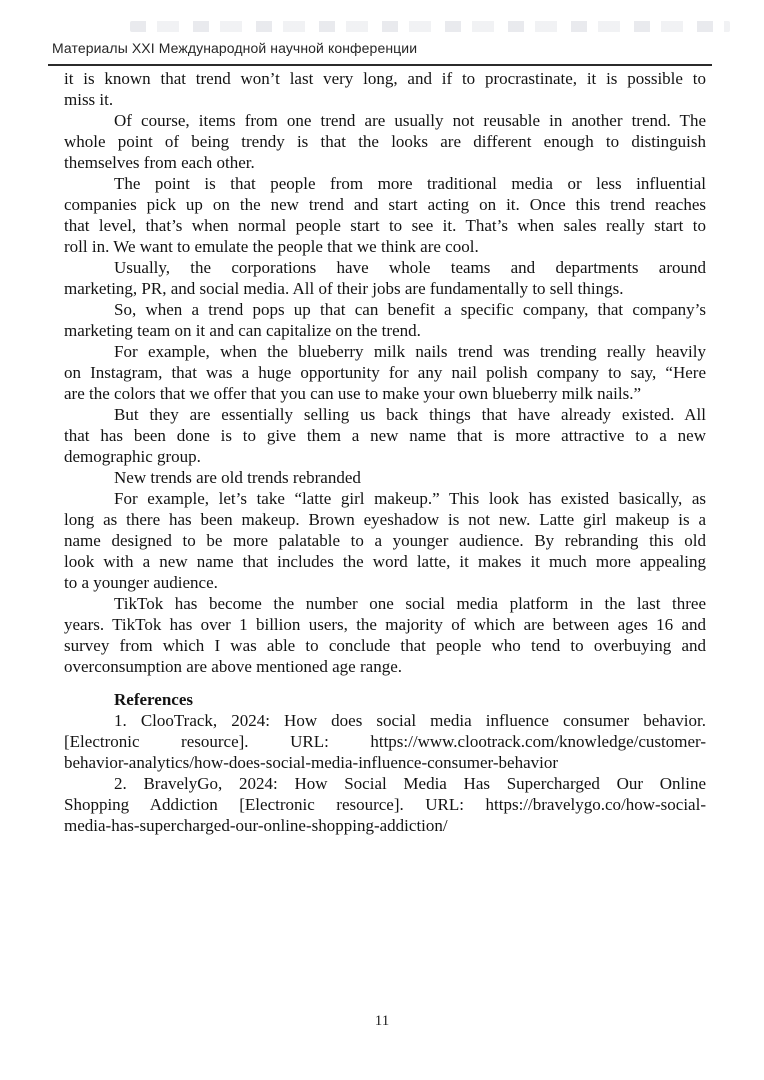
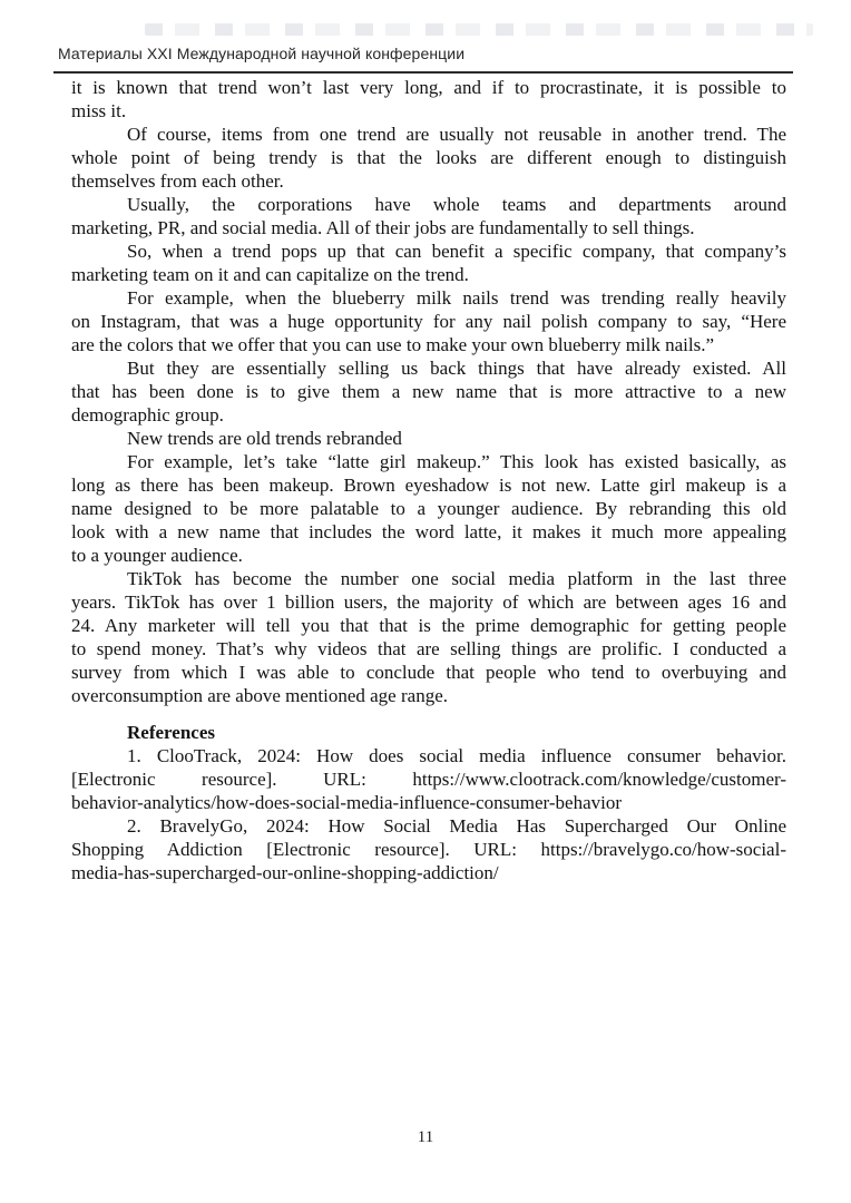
  Материалы XXI Международной научной конференции
  it is known that trend won’t last very long, and if to procrastinate, it is possible to
  miss it.
  Of course, items from one trend are usually not reusable in another trend. The
  whole point of being trendy is that the looks are different enough to distinguish
  themselves from each other.
- The point is that people from more traditional media or less influential
- companies pick up on the new trend and start acting on it. Once this trend reaches
- that level, that’s when normal people start to see it. That’s when sales really start to
- roll in. We want to emulate the people that we think are cool.
  Usually, the corporations have whole teams and departments around
  marketing, PR, and social media. All of their jobs are fundamentally to sell things.
  So, when a trend pops up that can benefit a specific company, that company’s
  marketing team on it and can capitalize on the trend.
  For example, when the blueberry milk nails trend was trending really heavily
  on Instagram, that was a huge opportunity for any nail polish company to say, “Here
  are the colors that we offer that you can use to make your own blueberry milk nails.”
  But they are essentially selling us back things that have already existed. All
  that has been done is to give them a new name that is more attractive to a new
  demographic group.
  New trends are old trends rebranded
  For example, let’s take “latte girl makeup.” This look has existed basically, as
  long as there has been makeup. Brown eyeshadow is not new. Latte girl makeup is a
  name designed to be more palatable to a younger audience. By rebranding this old
  look with a new name that includes the word latte, it makes it much more appealing
  to a younger audience.
  TikTok has become the number one social media platform in the last three
  years. TikTok has over 1 billion users, the majority of which are between ages 16 and
+ 24. Any marketer will tell you that that is the prime demographic for getting people
+ to spend money. That’s why videos that are selling things are prolific. I conducted a
  survey from which I was able to conclude that people who tend to overbuying and
  overconsumption are above mentioned age range.
  References
  1. ClooTrack, 2024: How does social media influence consumer behavior.
  [Electronic resource]. URL: https://www.clootrack.com/knowledge/customer-
  behavior-analytics/how-does-social-media-influence-consumer-behavior
  2. BravelyGo, 2024: How Social Media Has Supercharged Our Online
  Shopping Addiction [Electronic resource]. URL: https://bravelygo.co/how-social-
  media-has-supercharged-our-online-shopping-addiction/
  11
